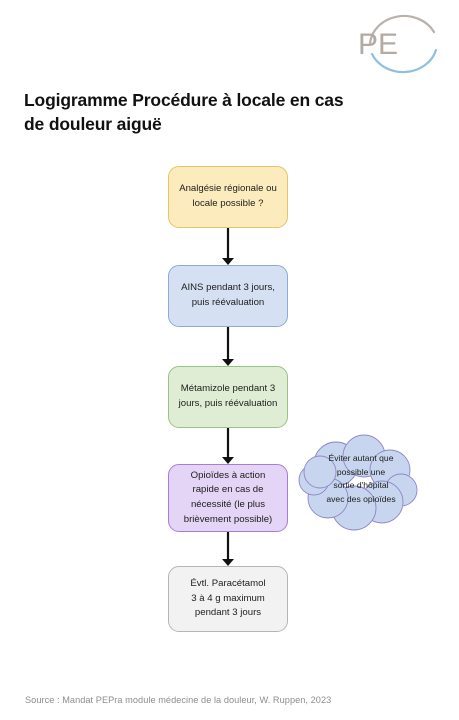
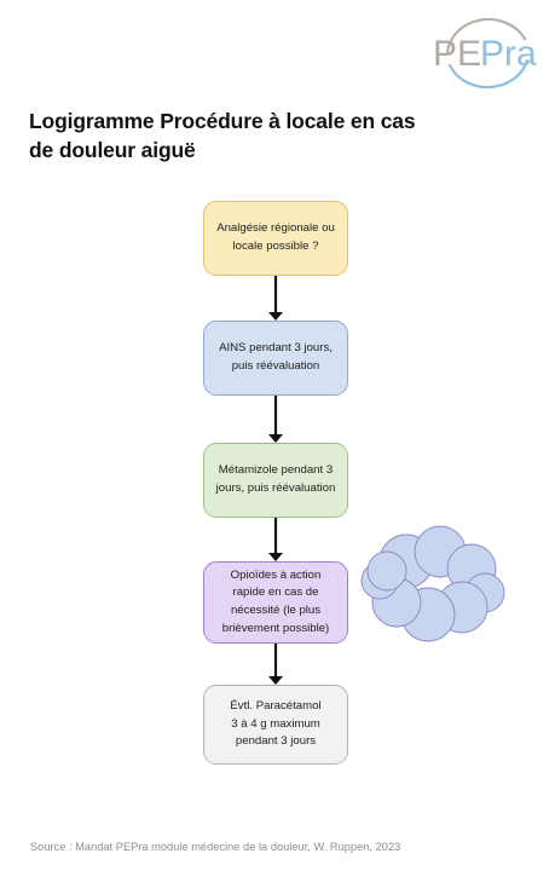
  PE
+ Pra
  Logigramme Procédure à locale en cas de douleur aiguë
  Analgésie régionale ou
  locale possible ?
  AINS pendant 3 jours,
  puis réévaluation
  Métamizole pendant 3
  jours, puis réévaluation
  Opioïdes à action
  rapide en cas de
  nécessité (le plus
  brièvement possible)
  Évtl. Paracétamol
  3 à 4 g maximum
  pendant 3 jours
- Éviter autant que
- possible une
- sortie d'hôpital
- avec des opioïdes
  Source : Mandat PEPra module médecine de la douleur, W. Ruppen, 2023
